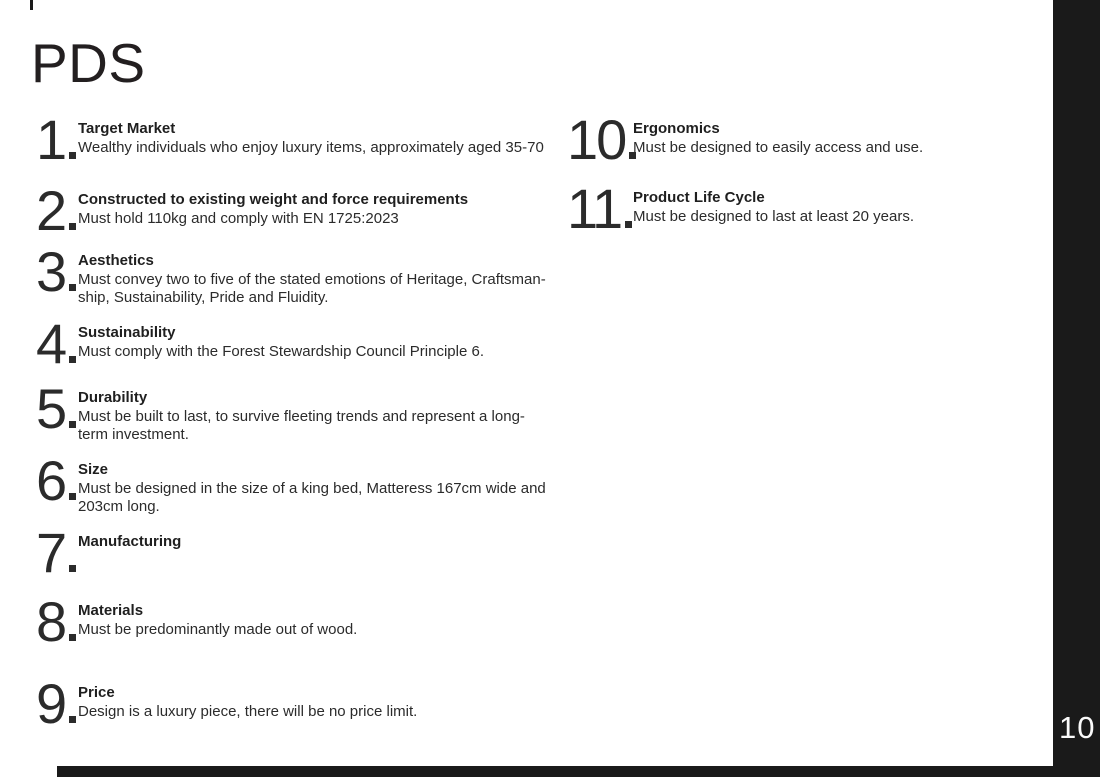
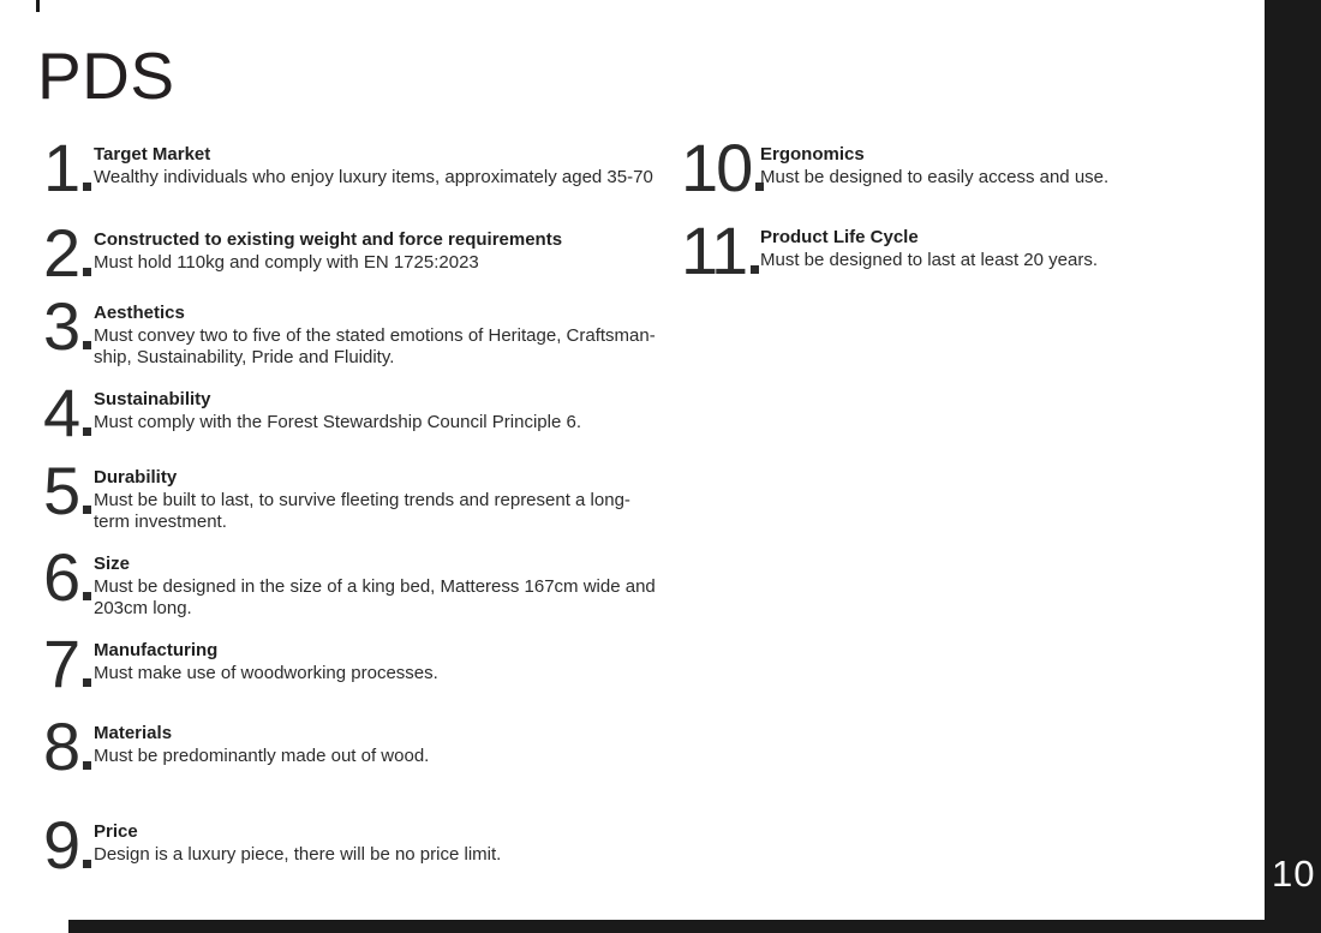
  PDS
  1
  Target Market
  Wealthy individuals who enjoy luxury items, approximately aged 35-70
  2
  Constructed to existing weight and force requirements
  Must hold 110kg and comply with EN 1725:2023
  3
  Aesthetics
  Must convey two to five of the stated emotions of Heritage, Craftsman-
  ship, Sustainability, Pride and Fluidity.
  4
  Sustainability
  Must comply with the Forest Stewardship Council Principle 6.
  5
  Durability
  Must be built to last, to survive fleeting trends and represent a long-
  term investment.
  6
  Size
  Must be designed in the size of a king bed, Matteress 167cm wide and
  203cm long.
  7
  Manufacturing
+ Must make use of woodworking processes.
  8
  Materials
  Must be predominantly made out of wood.
  9
  Price
  Design is a luxury piece, there will be no price limit.
  10
  Ergonomics
  Must be designed to easily access and use.
  11
  Product Life Cycle
  Must be designed to last at least 20 years.
  10
